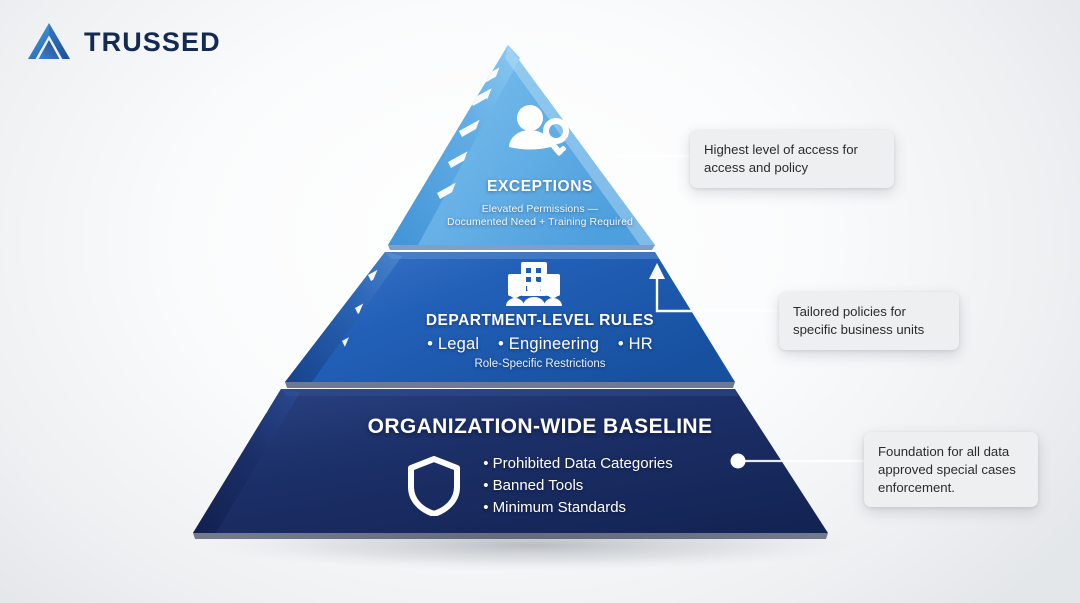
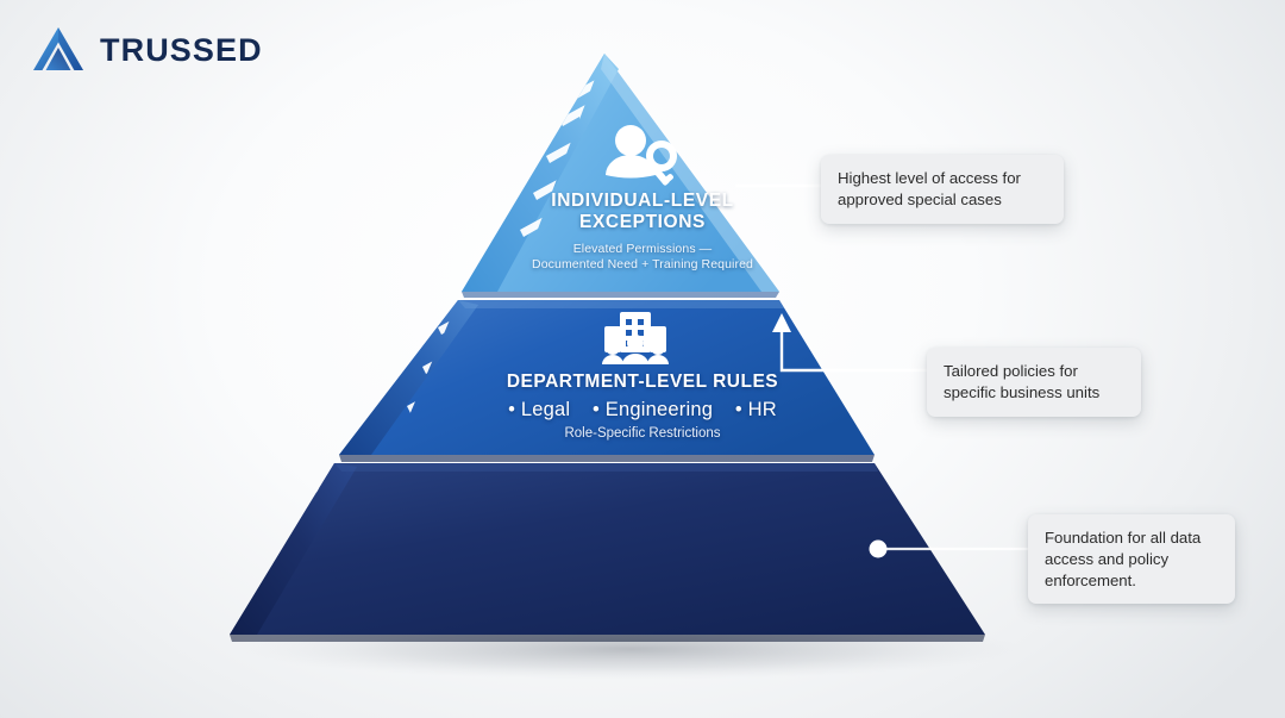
  TRUSSED
+ INDIVIDUAL-LEVEL
  EXCEPTIONS
  Elevated Permissions —
  Documented Need + Training Required
  DEPARTMENT-LEVEL RULES
  • Legal • Engineering • HR
  Role-Specific Restrictions
- ORGANIZATION-WIDE BASELINE
- • Prohibited Data Categories
- • Banned Tools
- • Minimum Standards
- Highest level of access for access and policy
+ Highest level of access for approved special cases
  Tailored policies for specific business units
- Foundation for all data approved special cases enforcement.
+ Foundation for all data access and policy enforcement.
